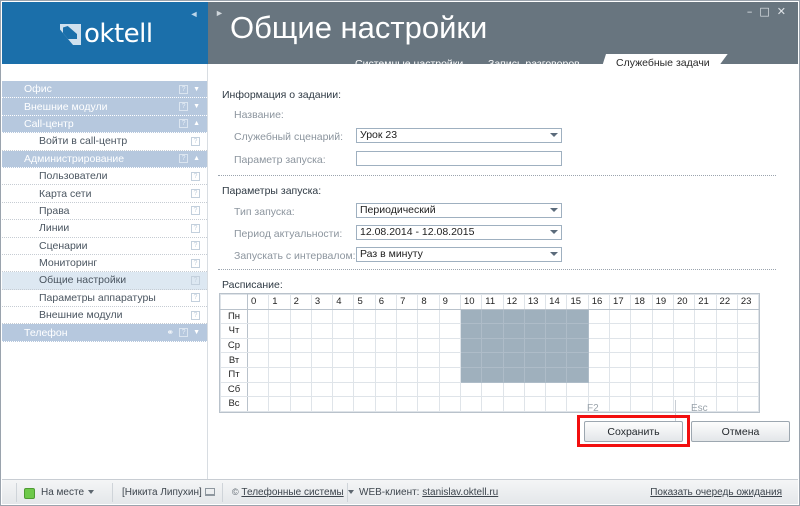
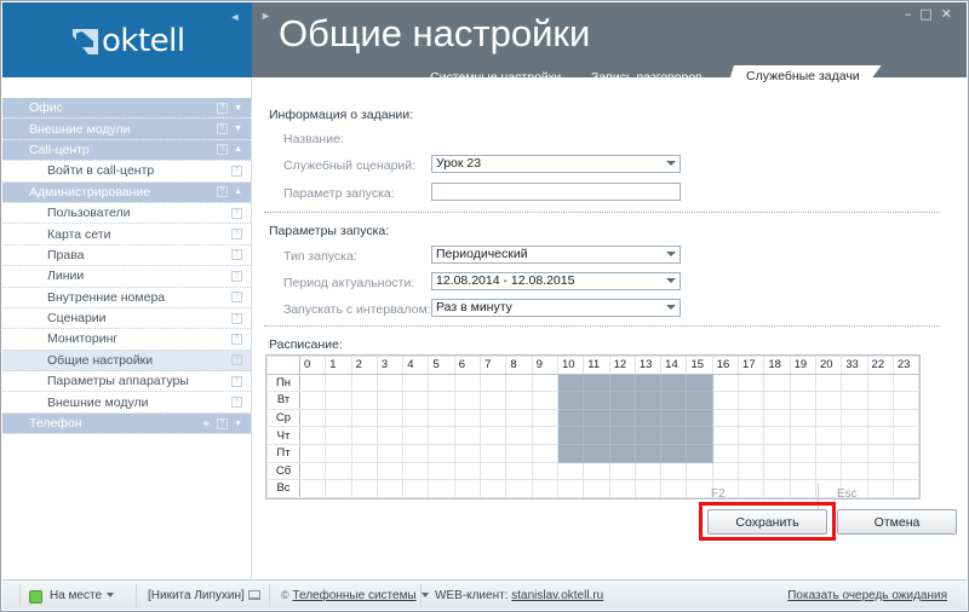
  oktell
  ◄
  ►
  –
  □
  ✕
  Общие настройки
  Системные настройки
  Запись разговоров
  Служебные задачи
  Офис
  Внешние модули
  Call-центр
  Войти в call-центр
  Администрирование
  Пользователи
  Карта сети
  Права
  Линии
+ Внутренние номера
  Сценарии
  Мониторинг
  Общие настройки
  Параметры аппаратуры
  Внешние модули
  Телефон
  ⚭
  Информация о задании:
  Название:
  Служебный сценарий:
  Урок 23
  Параметр запуска:
  Параметры запуска:
  Тип запуска:
  Периодический
  Период актуальности:
  12.08.2014 - 12.08.2015
  Запускать с интервалом:
  Раз в минуту
  Расписание:
- 	0	1	2	3	4	5	6	7	8	9	10	11	12	13	14	15	16	17	18	19	20	21	22	23
+ 	0	1	2	3	4	5	6	7	8	9	10	11	12	13	14	15	16	17	18	19	20	33	22	23
  Пн
- Чт
+ Вт
  Ср
- Вт
+ Чт
  Пт
  Сб
  Вс
  F2
  Esc
  Сохранить
  Отмена
  На месте
  [Никита Липухин]
  © Телефонные системы
  WEB-клиент: stanislav.oktell.ru
  Показать очередь ожидания
